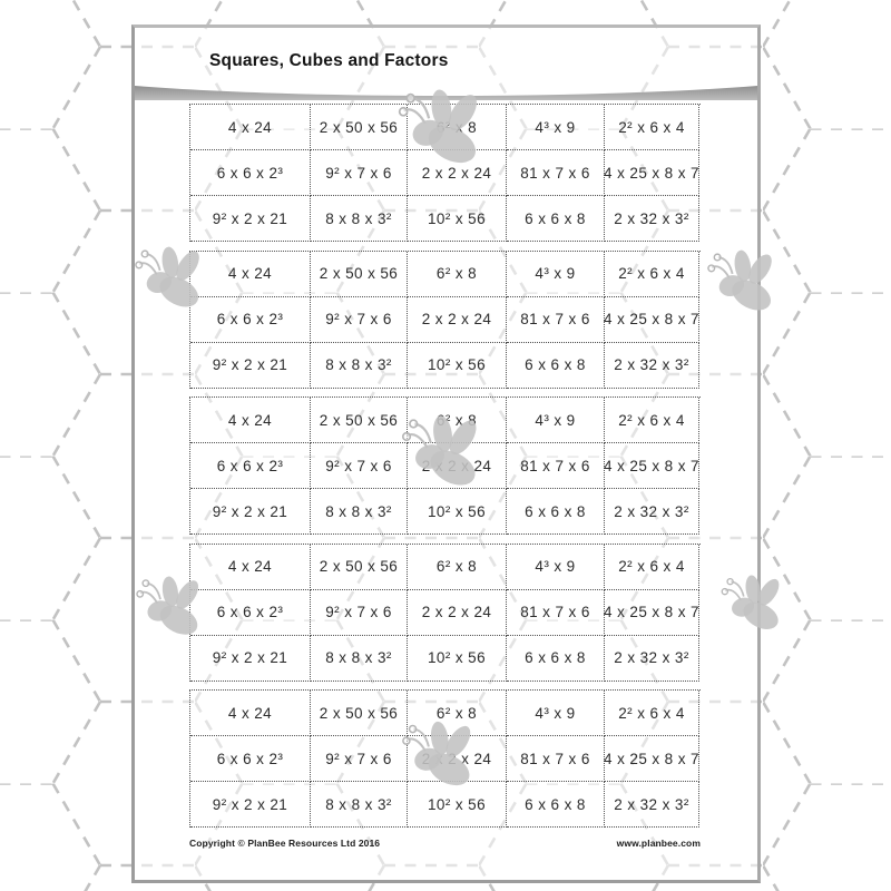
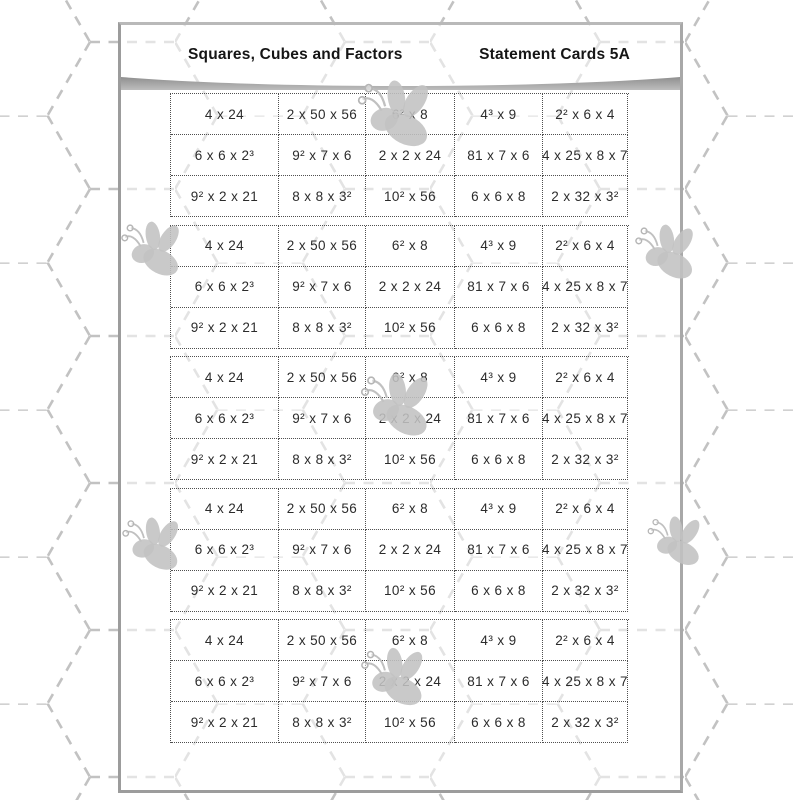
  Squares, Cubes and Factors
+ Statement Cards 5A
  4 x 24
  2 x 50 x 56
  4³ x 9
  2² x 6 x 4
  6 x 6 x 2³
  9² x 7 x 6
  2 x 2 x 24
  81 x 7 x 6
  4 x 25 x 8 x 7
  9² x 2 x 21
  8 x 8 x 3²
  10² x 56
  6 x 6 x 8
  2 x 32 x 3²
  4 x 24
  2 x 50 x 56
  6² x 8
  4³ x 9
  2² x 6 x 4
  6 x 6 x 2³
  9² x 7 x 6
  2 x 2 x 24
  81 x 7 x 6
  4 x 25 x 8 x 7
  9² x 2 x 21
  8 x 8 x 3²
  10² x 56
  6 x 6 x 8
  2 x 32 x 3²
  4 x 24
  2 x 50 x 56
  ² x 8
  4³ x 9
  2² x 6 x 4
  6 x 6 x 2³
  9² x 7 x 6
  81 x 7 x 6
  4 x 25 x 8 x 7
  9² x 2 x 21
  8 x 8 x 3²
  10² x 56
  6 x 6 x 8
  2 x 32 x 3²
  4 x 24
  2 x 50 x 56
  6² x 8
  4³ x 9
  2² x 6 x 4
  6 x 6 x 2³
  9² x 7 x 6
  2 x 2 x 24
  81 x 7 x 6
  4 x 25 x 8 x 7
  9² x 2 x 21
  8 x 8 x 3²
  10² x 56
  6 x 6 x 8
  2 x 32 x 3²
  4 x 24
  2 x 50 x 56
  6² x 8
  4³ x 9
  2² x 6 x 4
  6 x 6 x 2³
  9² x 7 x 6
  81 x 7 x 6
  4 x 25 x 8 x 7
  9² x 2 x 21
  8 x 8 x 3²
  10² x 56
  6 x 6 x 8
  2 x 32 x 3²
- Copyright © PlanBee Resources Ltd 2016
- www.planbee.com
